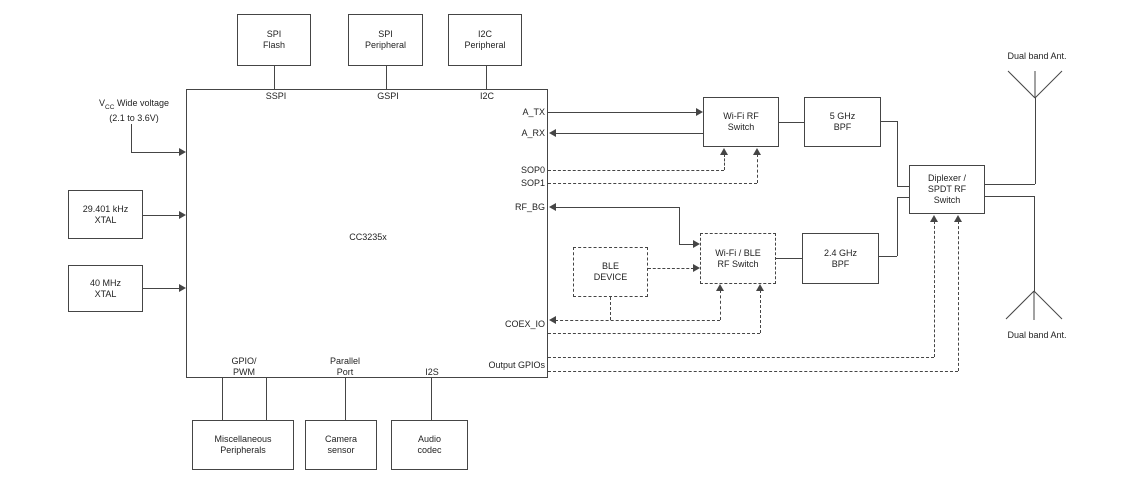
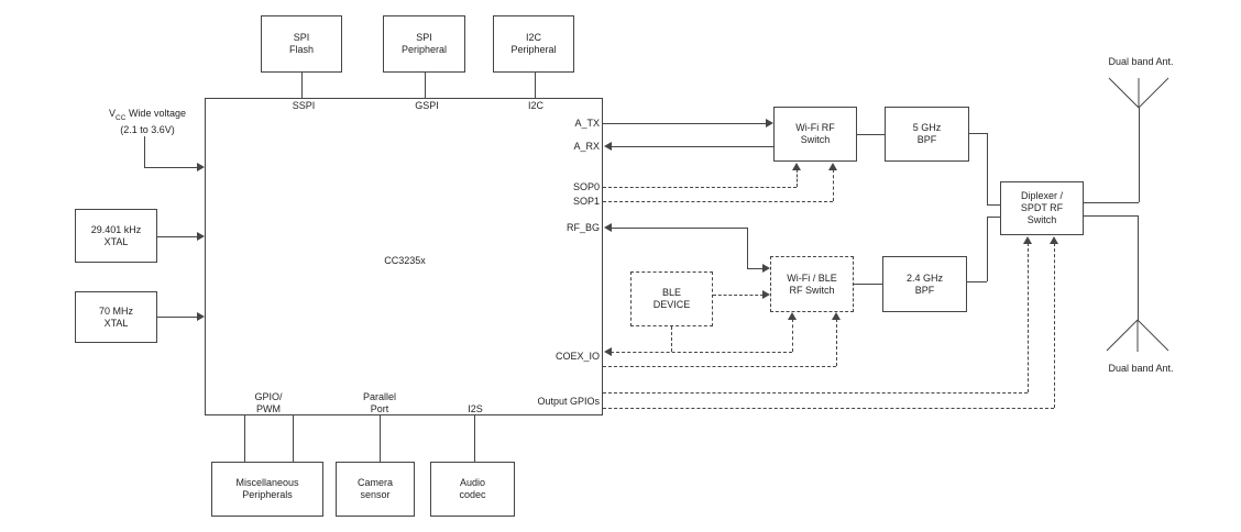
  CC3235x
  SPI
  Flash
  SPI
  Peripheral
  I2C
  Peripheral
  SSPI
  GSPI
  I2C
  V Wide voltage
  (2.1 to 3.6V)
  29.401 kHz
  XTAL
- 40 MHz
+ 70 MHz
  XTAL
  A_TX
  A_RX
  SOP0
  SOP1
  RF_BG
  COEX_IO
  Output GPIOs
  Wi-Fi RF
  Switch
  5 GHz
  BPF
  BLE
  DEVICE
  Wi-Fi / BLE
  RF Switch
  2.4 GHz
  BPF
  Diplexer /
  SPDT RF
  Switch
  Dual band Ant.
  Dual band Ant.
  GPIO/
  PWM
  Parallel
  Port
  I2S
  Miscellaneous
  Peripherals
  Camera
  sensor
  Audio
  codec
